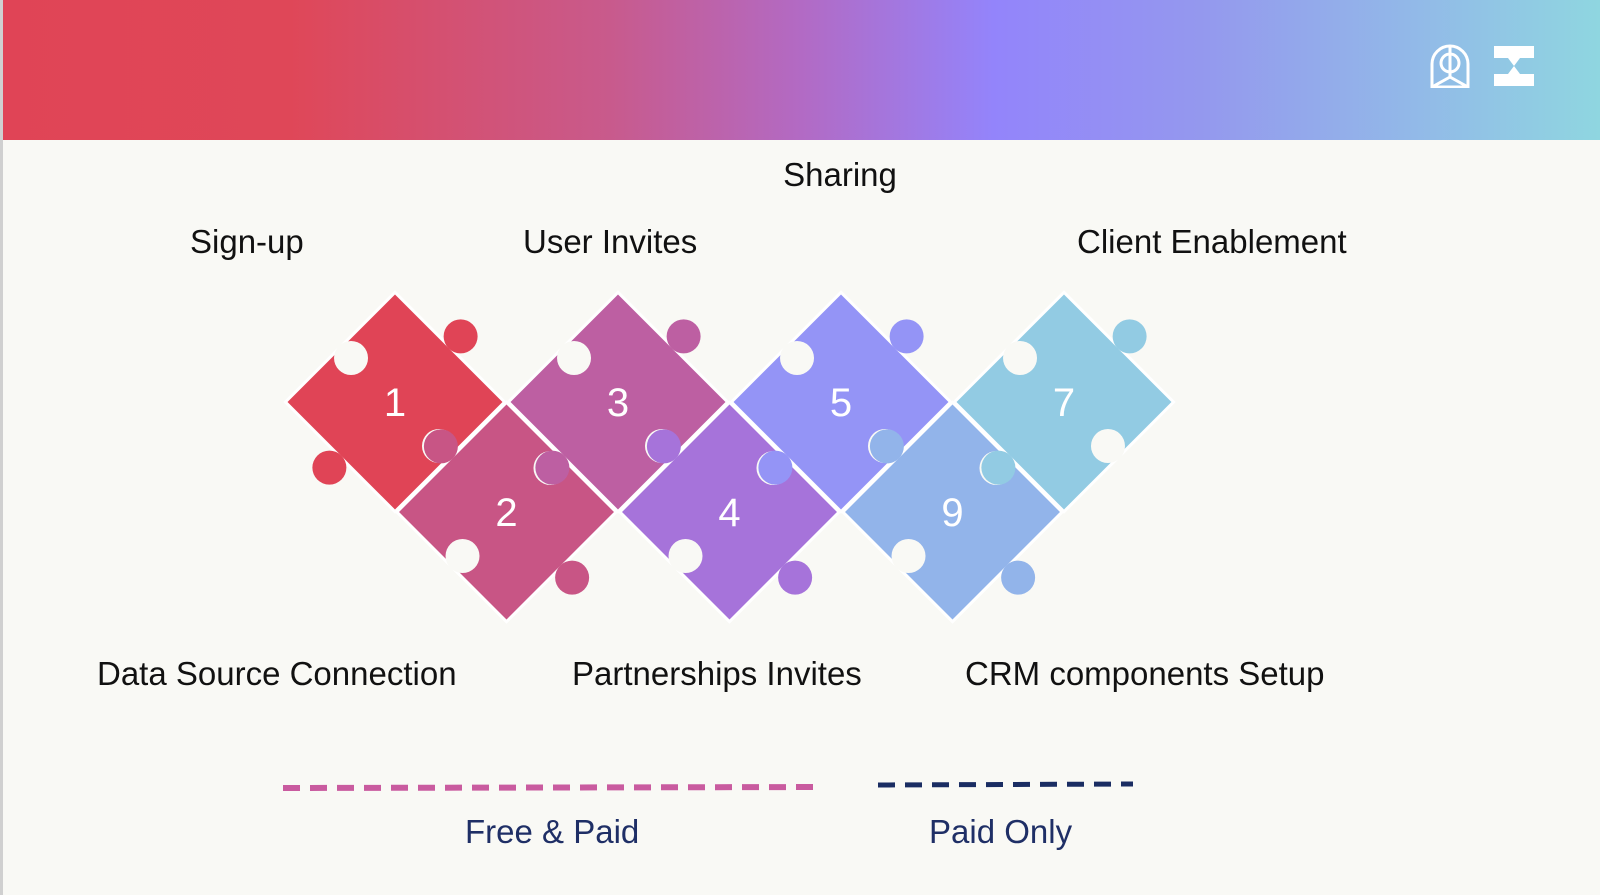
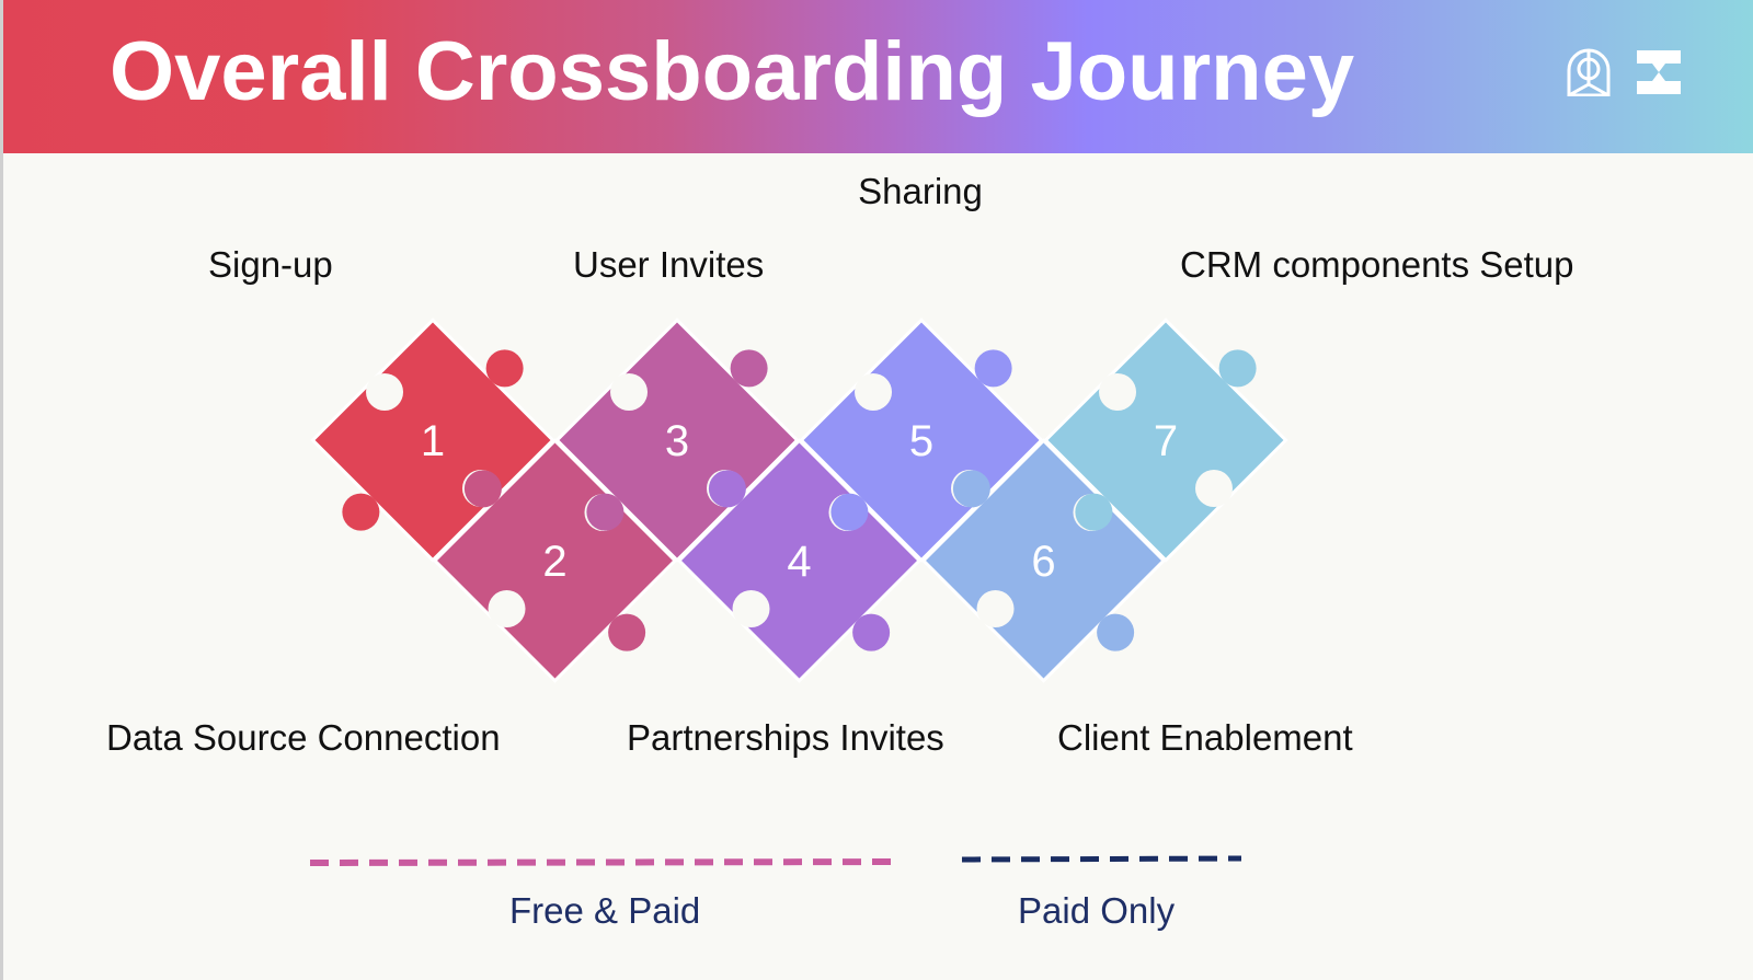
+ Overall Crossboarding Journey
  Sign-up
  User Invites
  Sharing
- Client Enablement
+ CRM components Setup
  Data Source Connection
  Partnerships Invites
- CRM components Setup
+ Client Enablement
  1
  2
  3
  4
  5
- 9
+ 6
  7
  Free & Paid
  Paid Only
